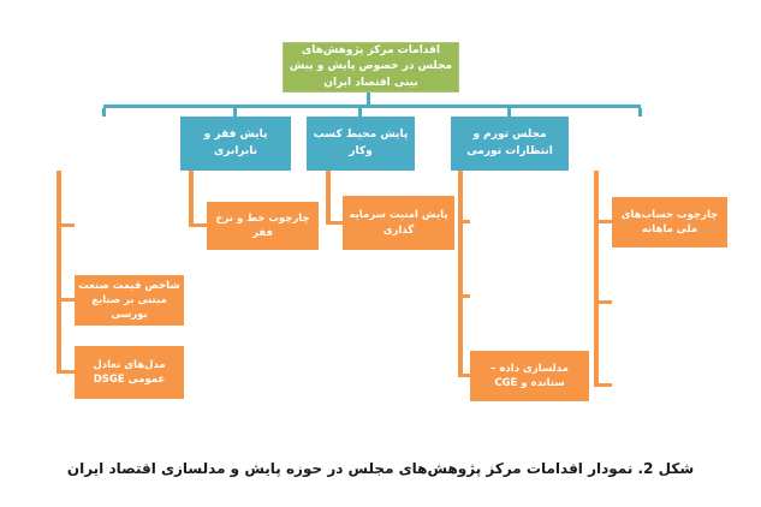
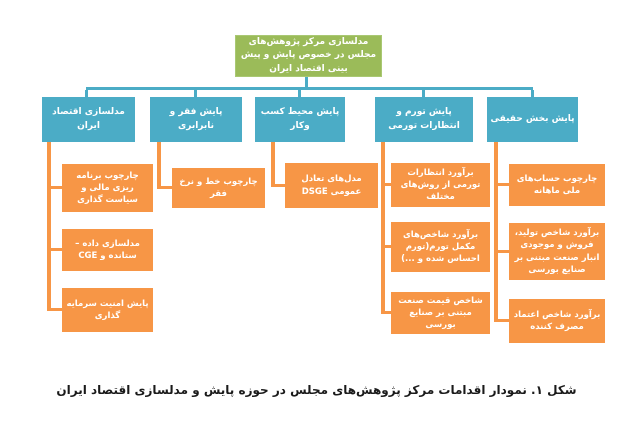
- اقدامات مرکز پژوهش‌های مجلس در خصوص پایش و پیش بینی اقتصاد ایران
+ مدلسازی مرکز پژوهش‌های مجلس در خصوص پایش و پیش بینی اقتصاد ایران
+ پایش بخش حقیقی
- مجلس تورم و انتظارات تورمی
+ پایش تورم و انتظارات تورمی
  پایش محیط کسب وکار
  پایش فقر و نابرابری
+ مدلسازی اقتصاد ایران
  چارچوب حساب‌های ملی ماهانه
+ برآورد شاخص تولید، فروش و موجودی انبار صنعت مبتنی بر صنایع بورسی
+ برآورد شاخص اعتماد مصرف کننده
+ برآورد انتظارات تورمی از روش‌های مختلف
+ برآورد شاخص‌های مکمل تورم(تورم احساس شده و ...)
- مدلسازی داده – ستانده و CGE
+ شاخص قیمت صنعت مبتنی بر صنایع بورسی
- پایش امنیت سرمایه گذاری
+ مدل‌های تعادل عمومی DSGE
  چارچوب خط و نرخ فقر
+ چارچوب برنامه ریزی مالی و سیاست گذاری
- شاخص قیمت صنعت مبتنی بر صنایع بورسی
+ مدلسازی داده – ستانده و CGE
- مدل‌های تعادل عمومی DSGE
+ پایش امنیت سرمایه گذاری
- شکل 2. نمودار اقدامات مرکز پژوهش‌های مجلس در حوزه پایش و مدلسازی اقتصاد ایران
+ شکل ۱. نمودار اقدامات مرکز پژوهش‌های مجلس در حوزه پایش و مدلسازی اقتصاد ایران
